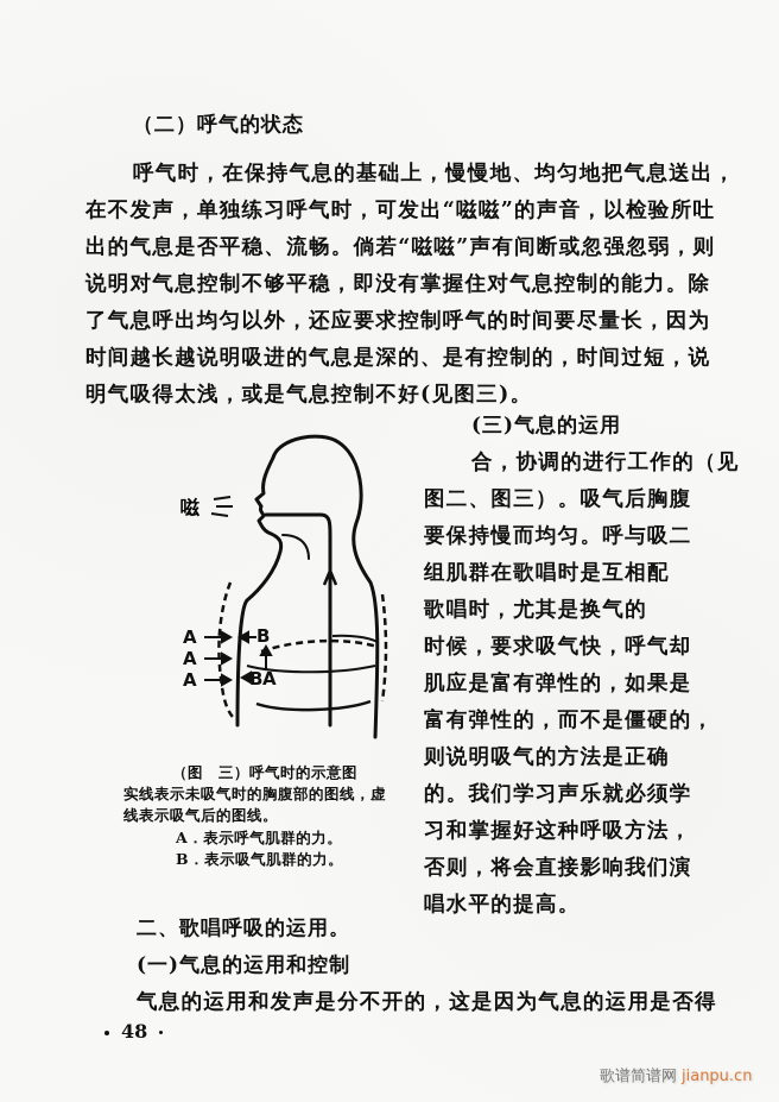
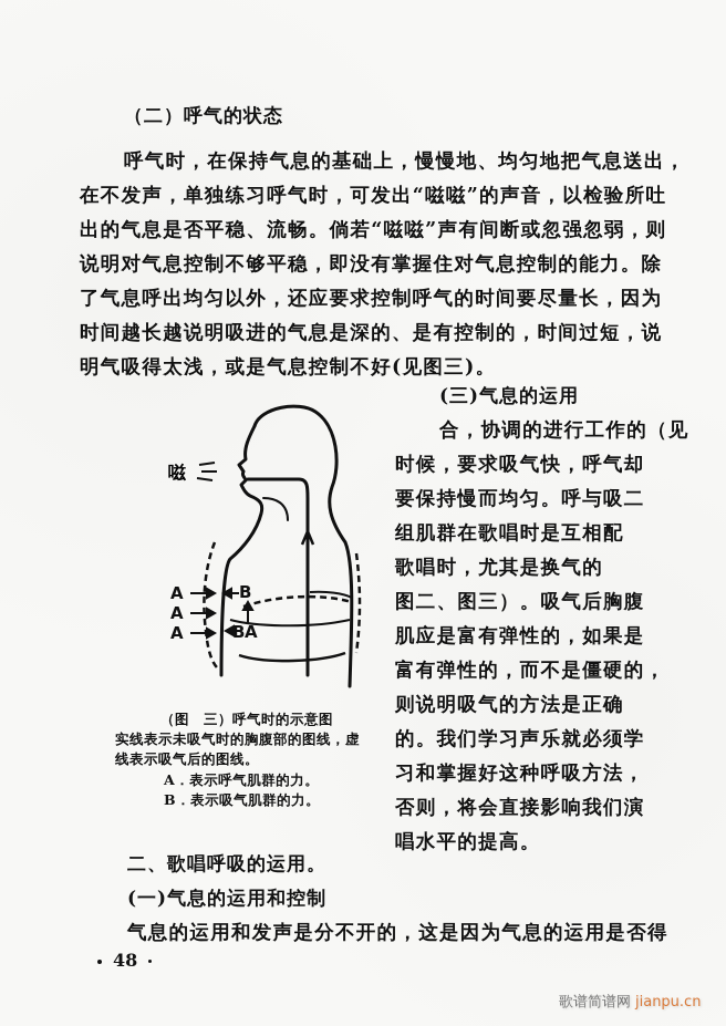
  （二）呼气的状态
  呼气时，在保持气息的基础上，慢慢地、均匀地把气息送出，
  在不发声，单独练习呼气时，可发出“嗞嗞”的声音，以检验所吐
  出的气息是否平稳、流畅。倘若“嗞嗞”声有间断或忽强忽弱，则
  说明对气息控制不够平稳，即没有掌握住对气息控制的能力。除
  了气息呼出均匀以外，还应要求控制呼气的时间要尽量长，因为
  时间越长越说明吸进的气息是深的、是有控制的，时间过短，说
  明气吸得太浅，或是气息控制不好(见图三)。
  (三)气息的运用
  合，协调的进行工作的（见
- 图二、图三）。吸气后胸腹
+ 时候，要求吸气快，呼气却
  要保持慢而均匀。呼与吸二
  组肌群在歌唱时是互相配
  歌唱时，尤其是换气的
- 时候，要求吸气快，呼气却
+ 图二、图三）。吸气后胸腹
  肌应是富有弹性的，如果是
  富有弹性的，而不是僵硬的，
  则说明吸气的方法是正确
  的。我们学习声乐就必须学
  习和掌握好这种呼吸方法，
  否则，将会直接影响我们演
  唱水平的提高。
  嗞
  A
  A
  A
  B
  B
  A
  （图 三）呼气时的示意图
  实线表示未吸气时的胸腹部的图线，虚
  线表示吸气后的图线。
  A．表示呼气肌群的力。
  B．表示吸气肌群的力。
  二、歌唱呼吸的运用。
  (一)气息的运用和控制
  气息的运用和发声是分不开的，这是因为气息的运用是否得
  48
  歌谱简谱网 jianpu.cn
